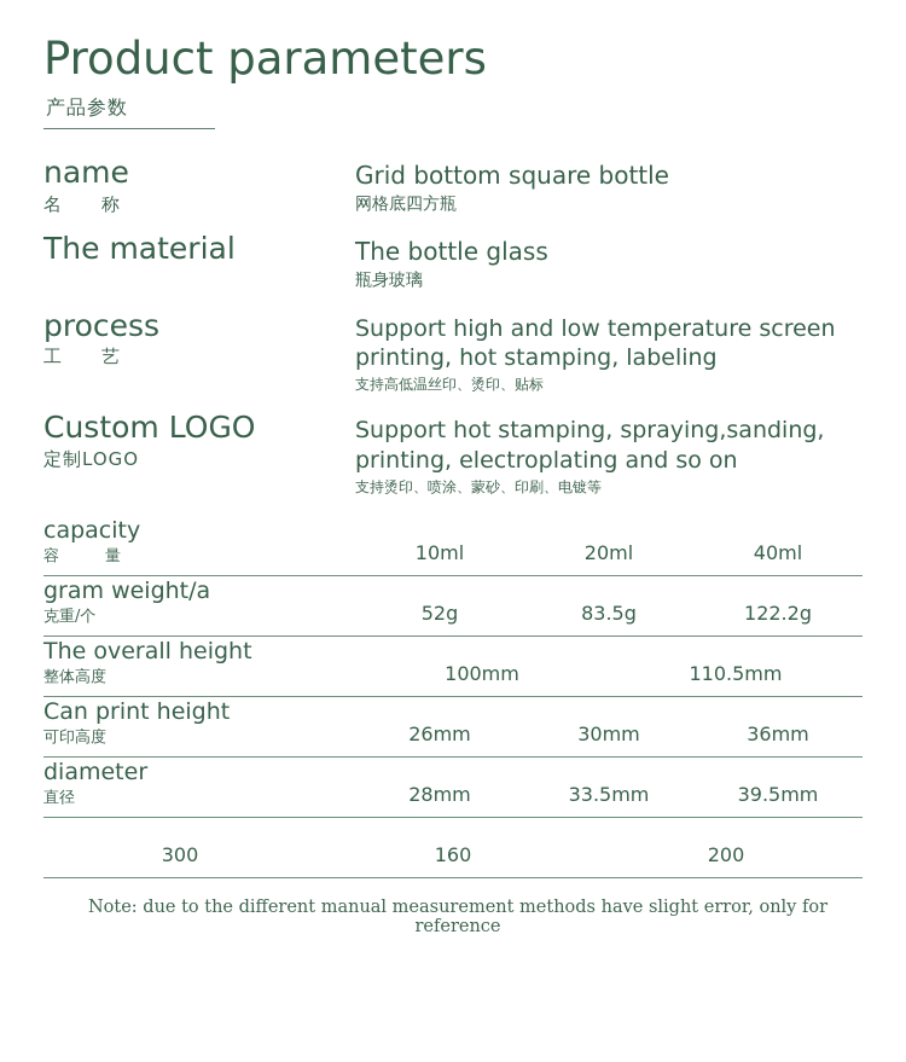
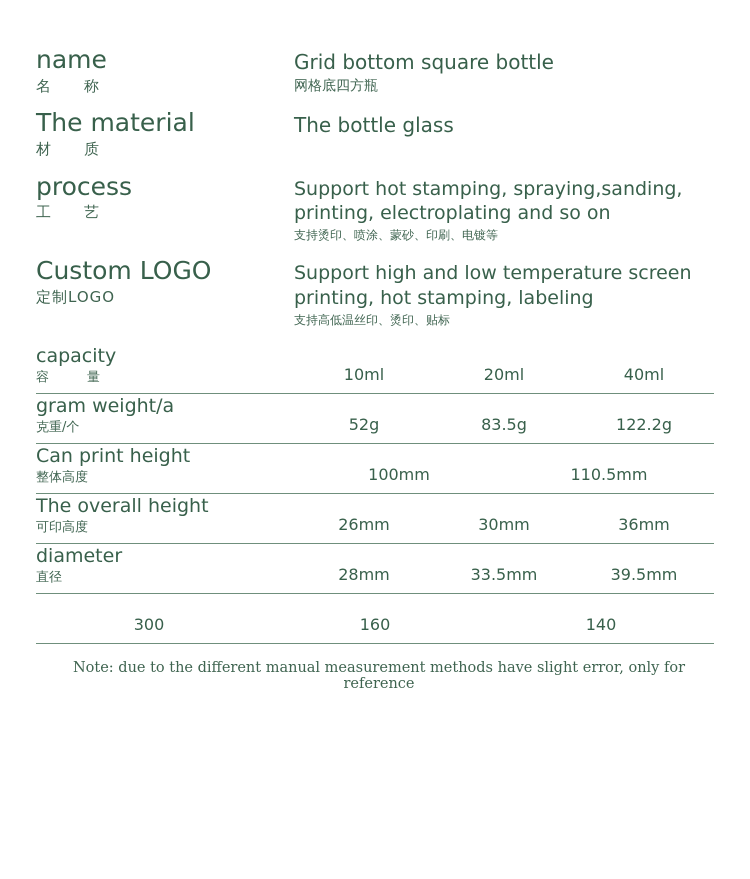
- Product parameters
- 产品参数
  name
  名 称
  Grid bottom square bottle
  网格底四方瓶
  The material
+ 材 质
  The bottle glass
- 瓶身玻璃
  process
  工 艺
- Support high and low temperature screen printing, hot stamping, labeling
+ Support hot stamping, spraying,sanding, printing, electroplating and so on
- 支持高低温丝印、烫印、贴标
+ 支持烫印、喷涂、蒙砂、印刷、电镀等
  Custom LOGO
  定制LOGO
- Support hot stamping, spraying,sanding, printing, electroplating and so on
+ Support high and low temperature screen printing, hot stamping, labeling
- 支持烫印、喷涂、蒙砂、印刷、电镀等
+ 支持高低温丝印、烫印、贴标
  capacity
  容 量
  10ml
  20ml
  40ml
  gram weight/a
  克重/个
  52g
  83.5g
  122.2g
- The overall height
+ Can print height
  整体高度
  100mm
  110.5mm
- Can print height
+ The overall height
  可印高度
  26mm
  30mm
  36mm
  diameter
  直径
  28mm
  33.5mm
  39.5mm
  300
  160
- 200
+ 140
  Note: due to the different manual measurement methods have slight error, only for reference
